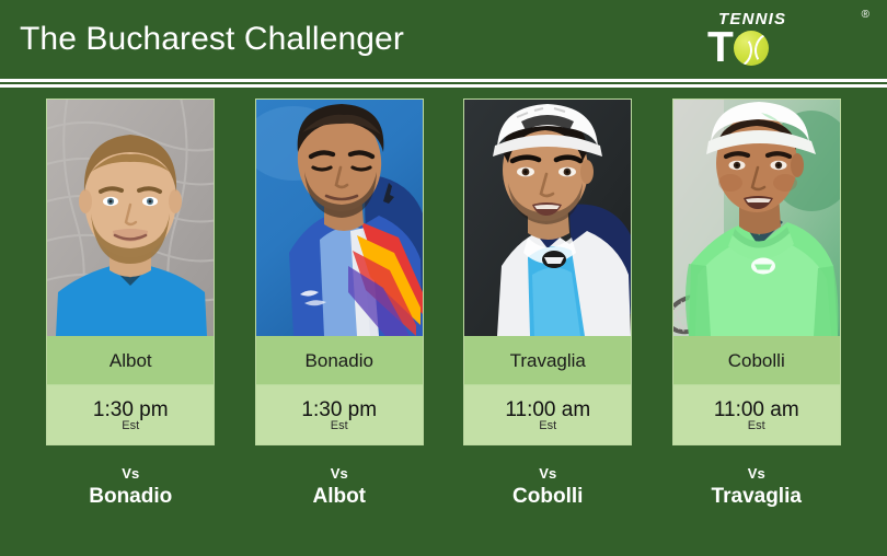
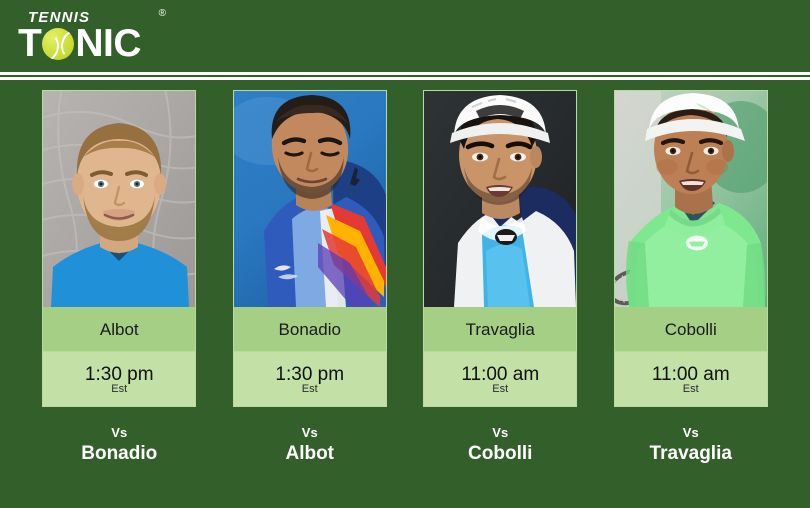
- The Bucharest Challenger
  TENNIS
  T
+ NIC
  ®
  Albot
  1:30 pm
  Est
  Vs
  Bonadio
  Bonadio
  1:30 pm
  Est
  Vs
  Albot
  Travaglia
  11:00 am
  Est
  Vs
  Cobolli
  Cobolli
  11:00 am
  Est
  Vs
  Travaglia
